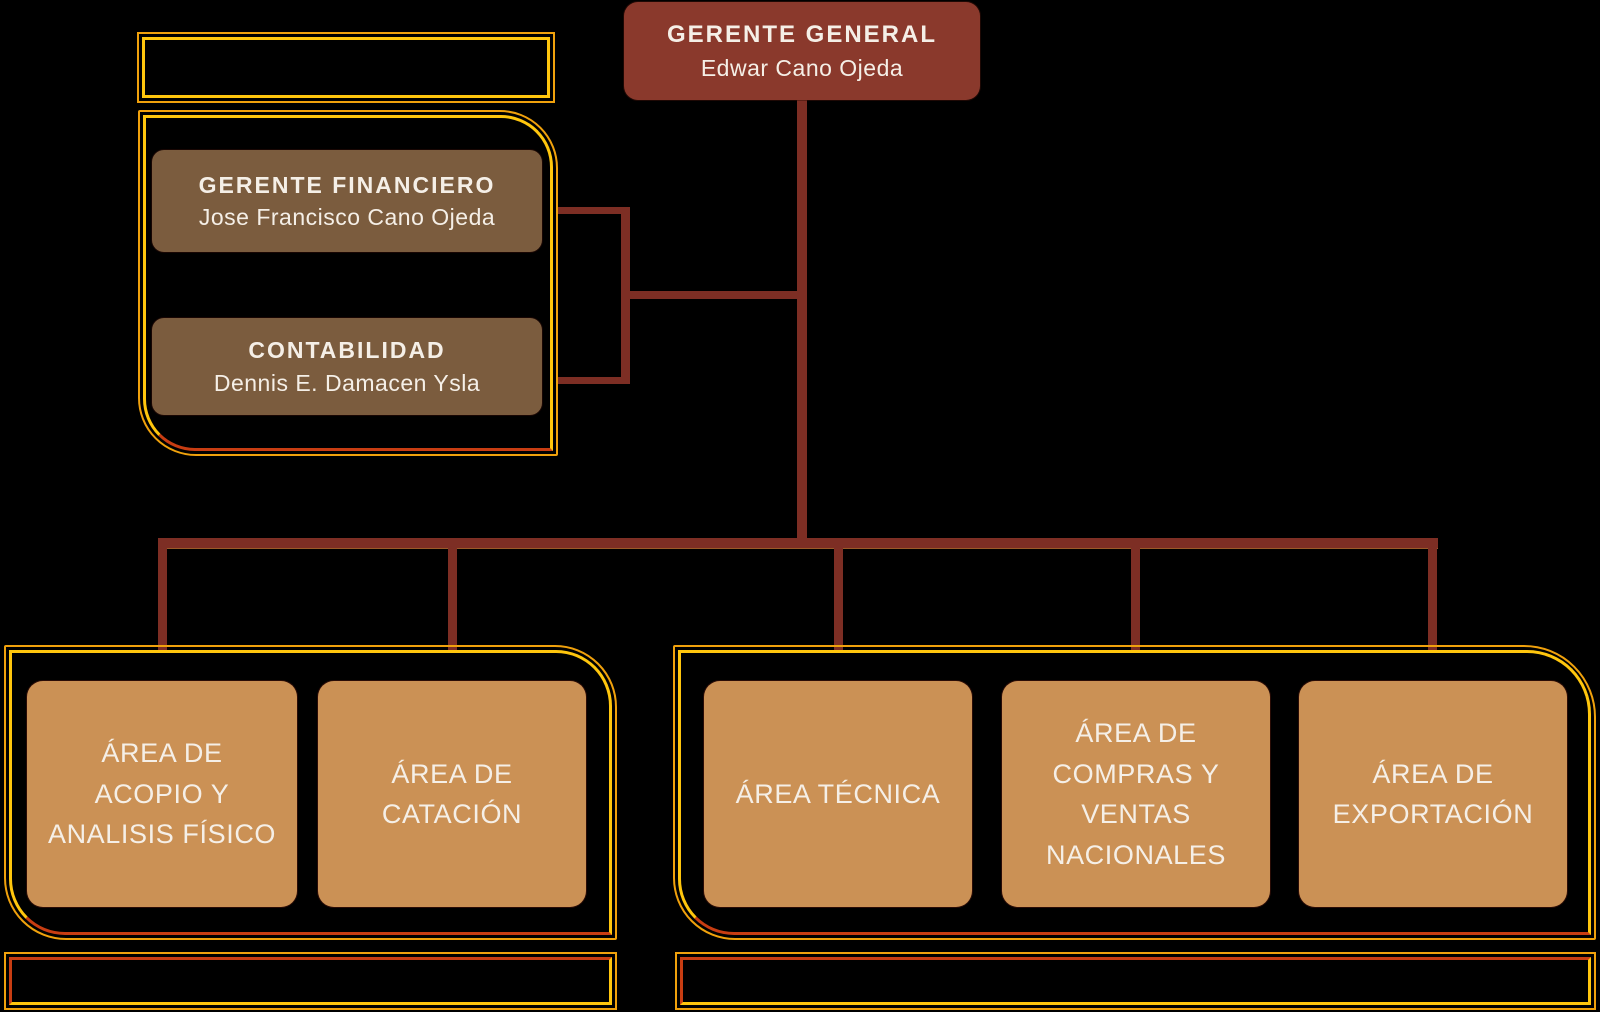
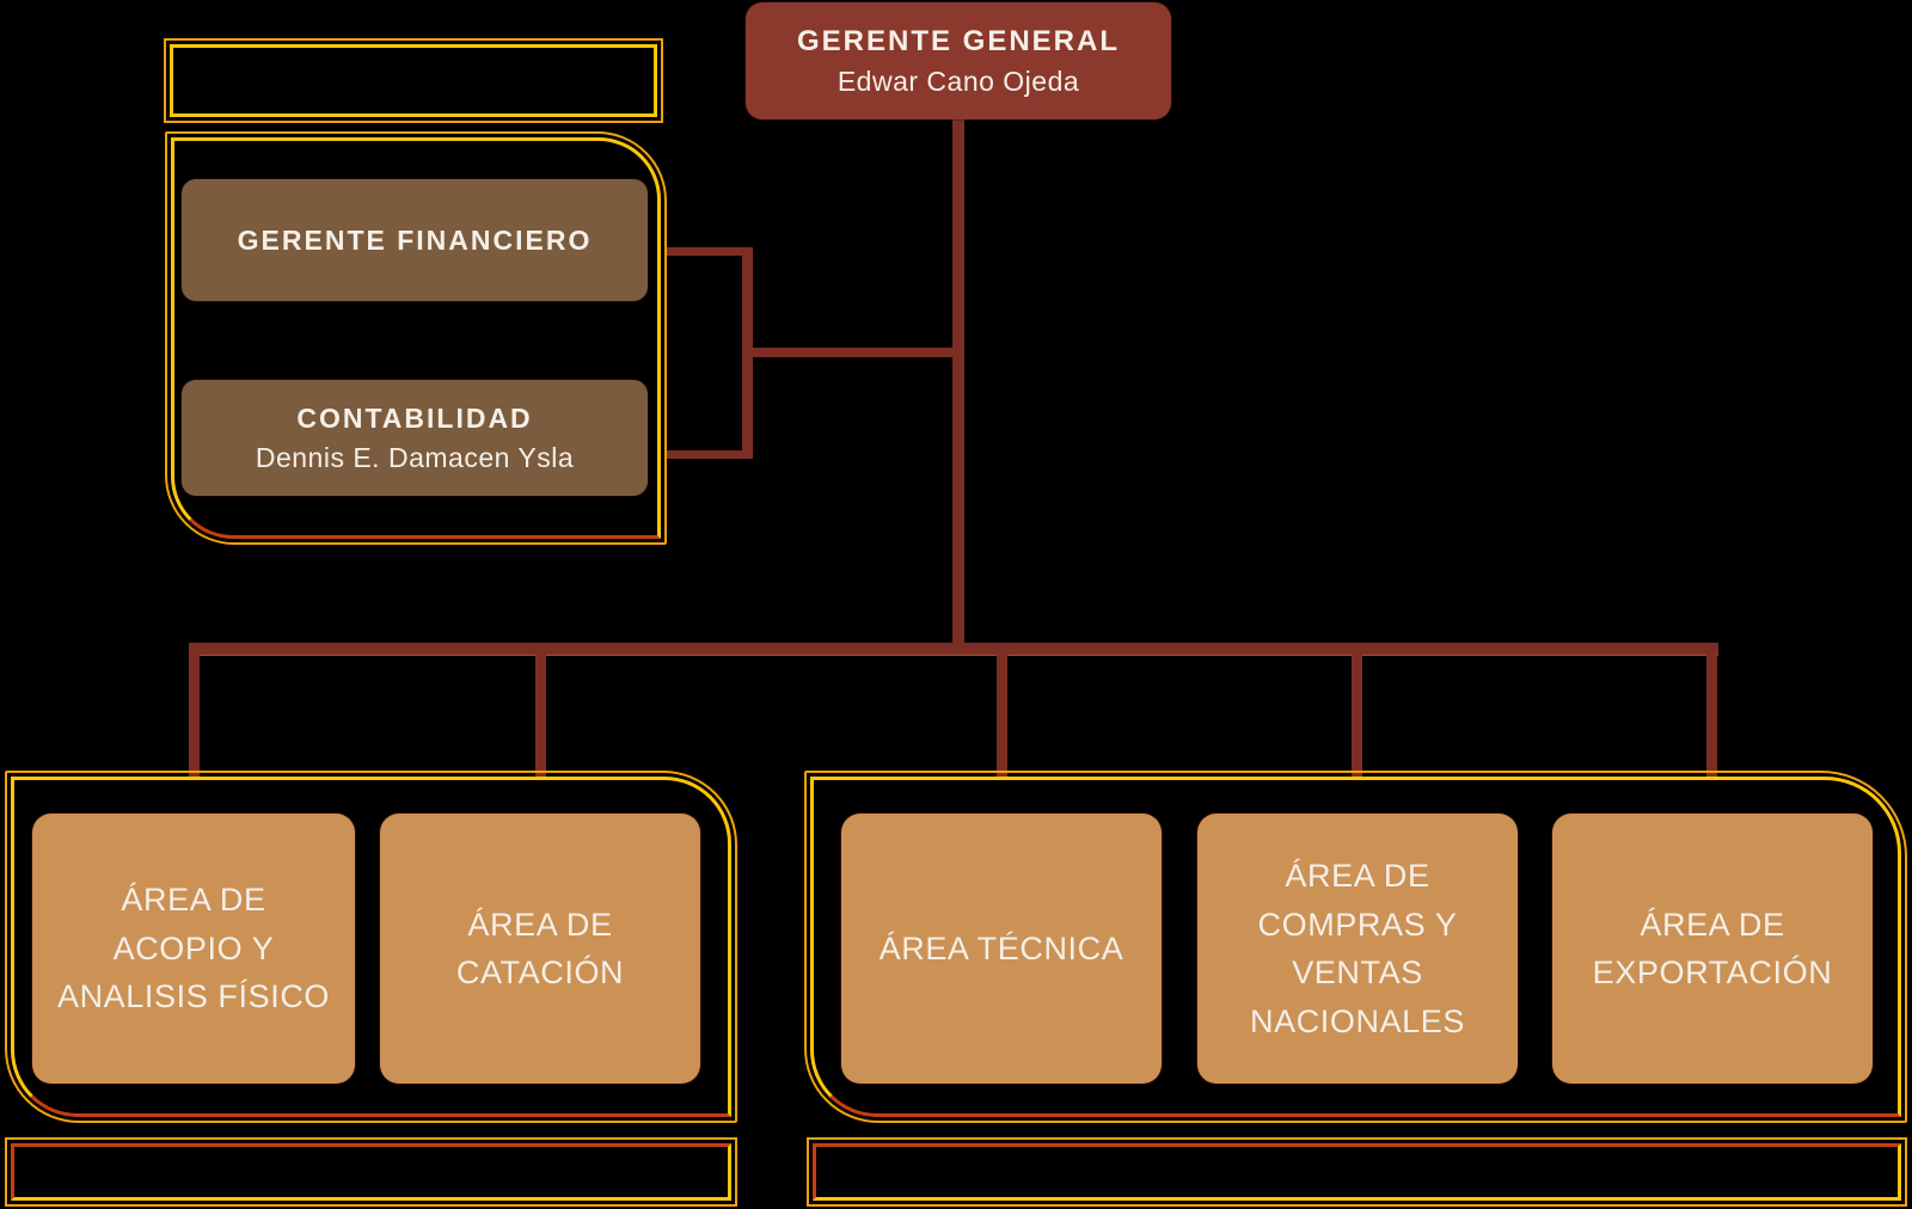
  GERENTE GENERAL
  Edwar Cano Ojeda
  GERENTE FINANCIERO
- Jose Francisco Cano Ojeda
  CONTABILIDAD
  Dennis E. Damacen Ysla
  ÁREA DE
  ACOPIO Y
  ANALISIS FÍSICO
  ÁREA DE
  CATACIÓN
  ÁREA TÉCNICA
  ÁREA DE
  COMPRAS Y
  VENTAS
  NACIONALES
  ÁREA DE
  EXPORTACIÓN
